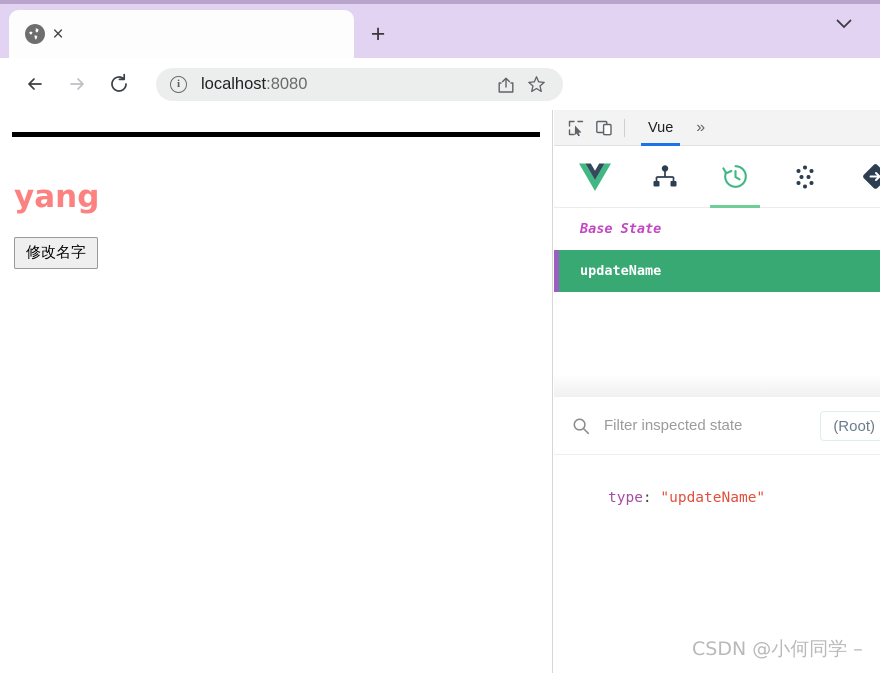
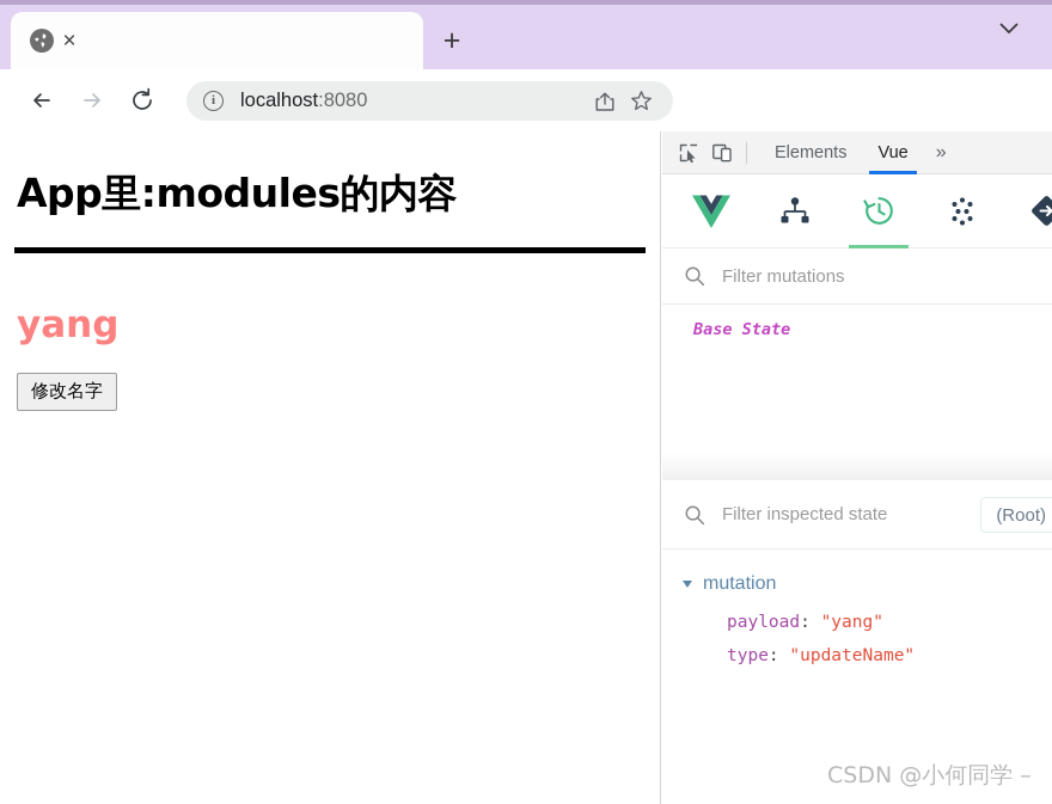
  ×
  +
  i
  localhost:8080
+ App里:modules的内容
  yang
  修改名字
+ Elements
  Vue
  »
+ Filter mutations
  Base State
- updateName
  Filter inspected state
  (Root)
+ mutation
+ payload: "yang"
  type: "updateName"
  CSDN @小何同学 –
